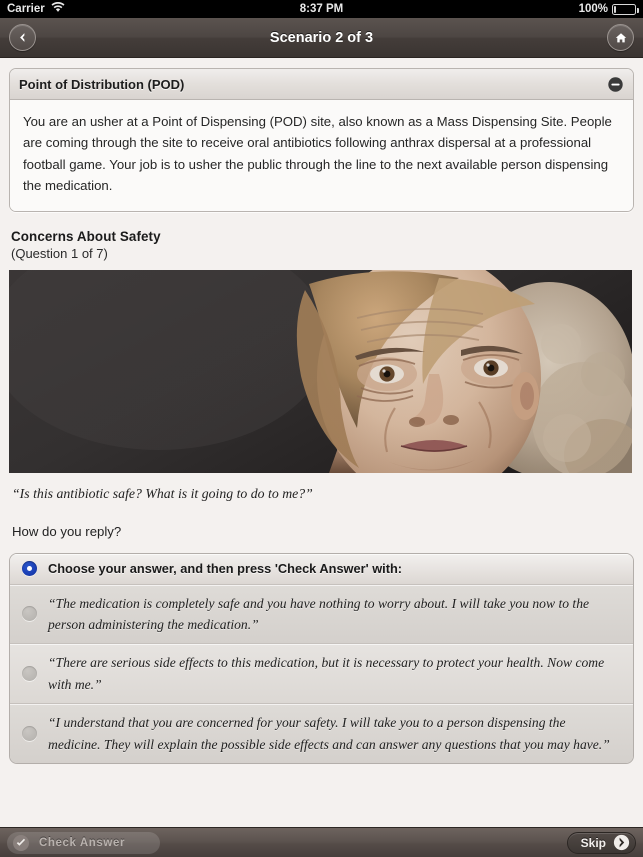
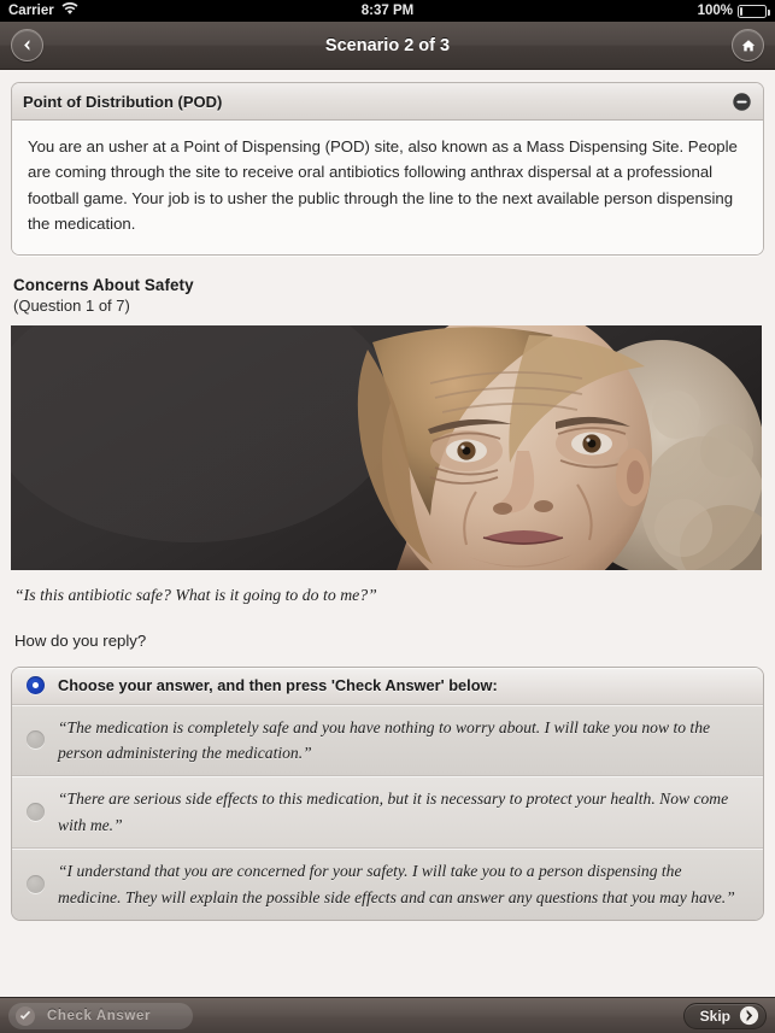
  Carrier
  8:37 PM
  100%
  Scenario 2 of 3
  Point of Distribution (POD)
  You are an usher at a Point of Dispensing (POD) site, also known as a Mass Dispensing Site. People are coming through the site to receive oral antibiotics following anthrax dispersal at a professional football game. Your job is to usher the public through the line to the next available person dispensing the medication.
  Concerns About Safety
  (Question 1 of 7)
  “Is this antibiotic safe? What is it going to do to me?”
  How do you reply?
- Choose your answer, and then press 'Check Answer' with:
+ Choose your answer, and then press 'Check Answer' below:
  “The medication is completely safe and you have nothing to worry about. I will take you now to the person administering the medication.”
  “There are serious side effects to this medication, but it is necessary to protect your health. Now come with me.”
  “I understand that you are concerned for your safety. I will take you to a person dispensing the medicine. They will explain the possible side effects and can answer any questions that you may have.”
  Check Answer
  Skip
